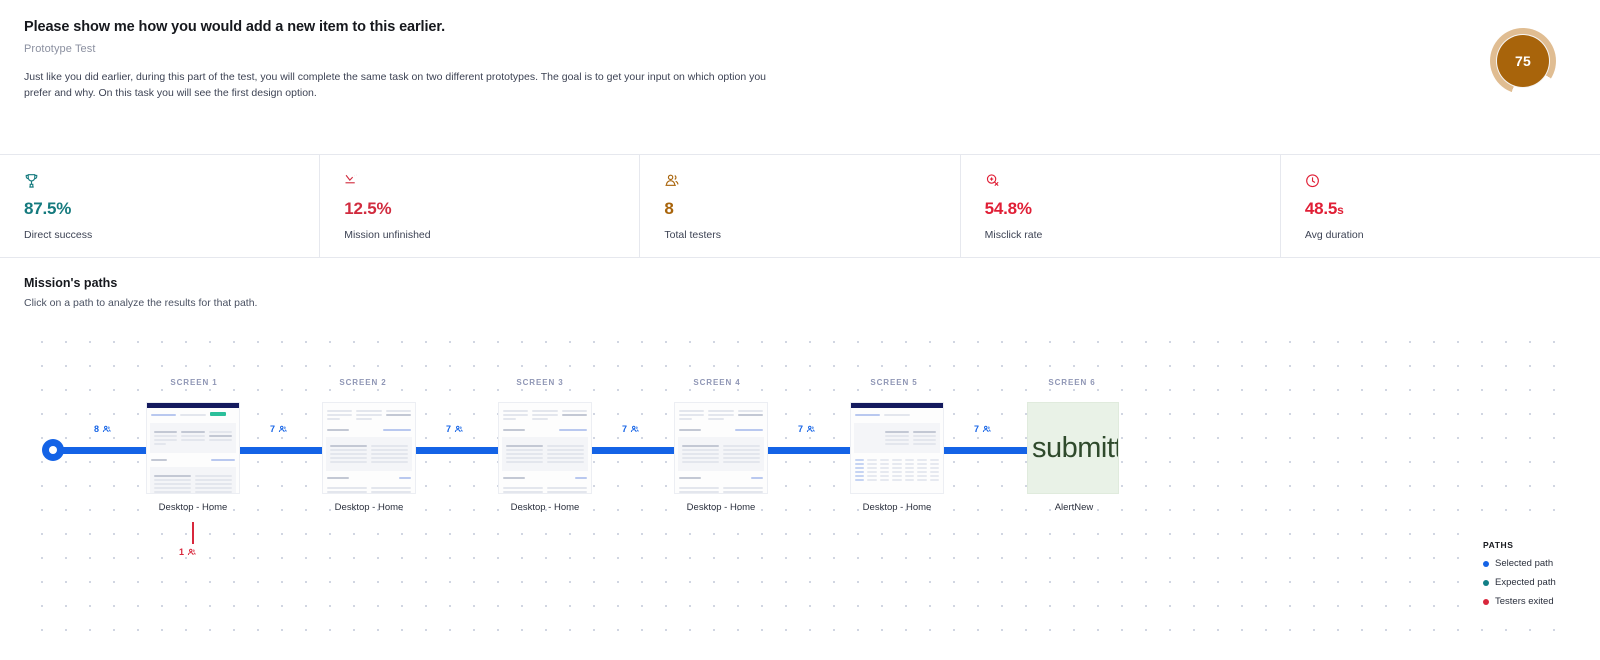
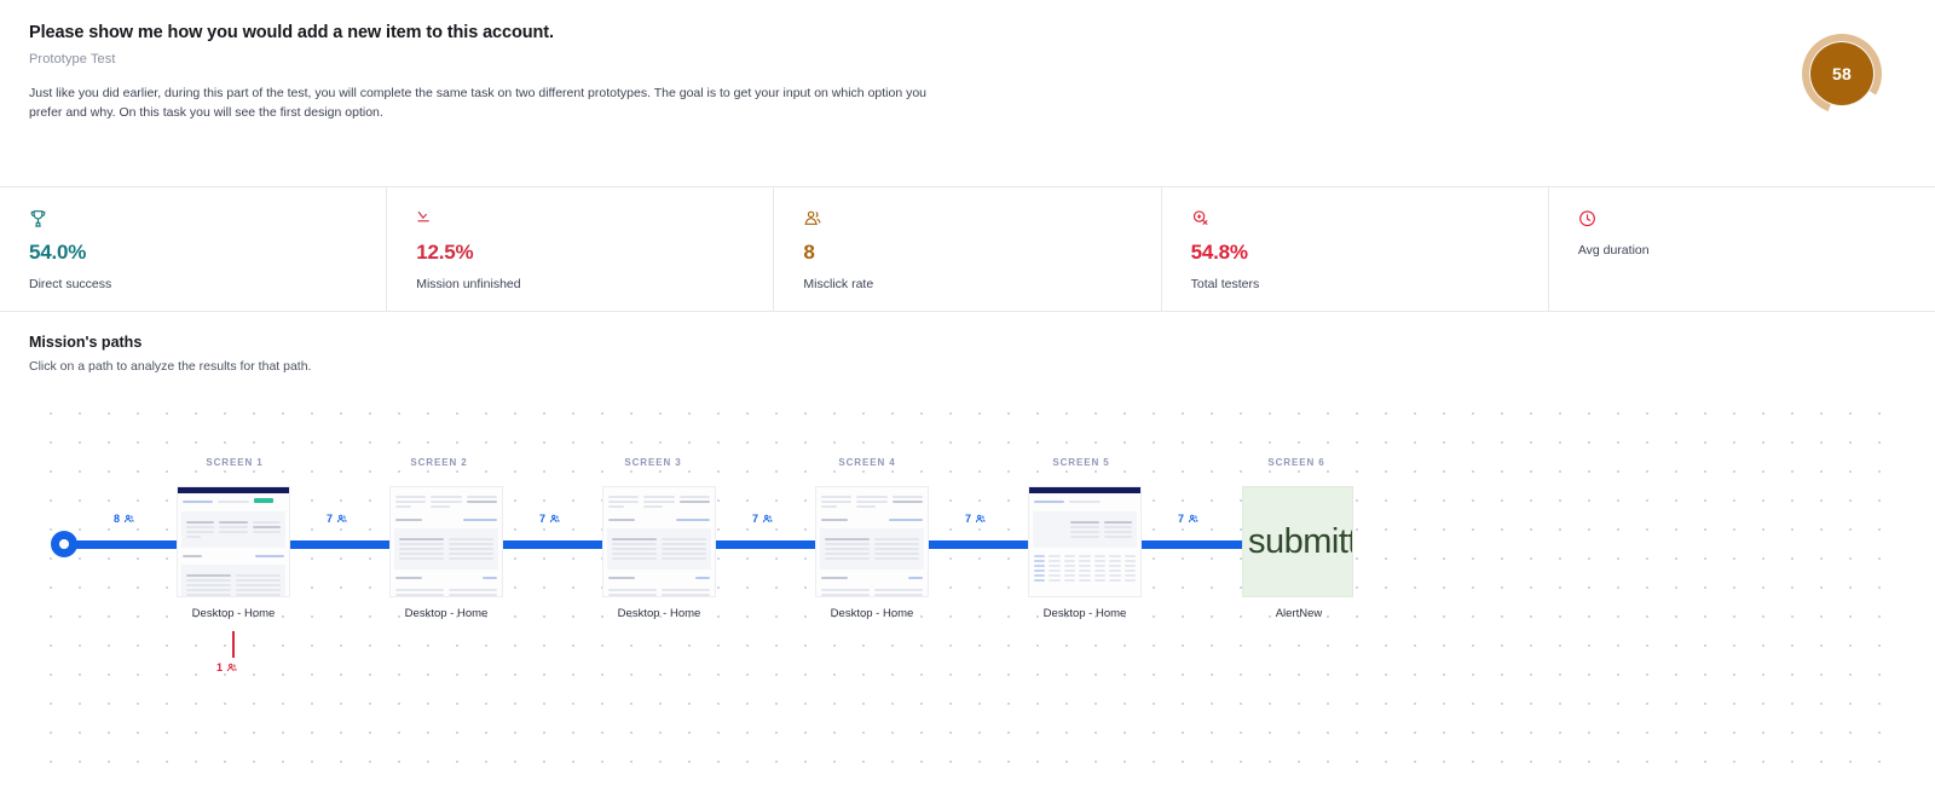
- Please show me how you would add a new item to this earlier.
+ Please show me how you would add a new item to this account.
  Prototype Test
  Just like you did earlier, during this part of the test, you will complete the same task on two different prototypes. The goal is to get your input on which option you prefer and why. On this task you will see the first design option.
- 75
+ 58
- 87.5%
+ 54.0%
  Direct success
  12.5%
  Mission unfinished
  8
- Total testers
+ Misclick rate
  54.8%
- Misclick rate
+ Total testers
- 48.5s
  Avg duration
  Mission's paths
  Click on a path to analyze the results for that path.
  8
  7
  7
  7
  7
  7
  SCREEN 1
  SCREEN 2
  SCREEN 3
  SCREEN 4
  SCREEN 5
  SCREEN 6
  Desktop - Home
  1
  Desktop - Home
  Desktop - Home
  Desktop - Home
  Desktop - Home
  submit
  AlertNew
- PATHS
- Selected path
- Expected path
- Testers exited
